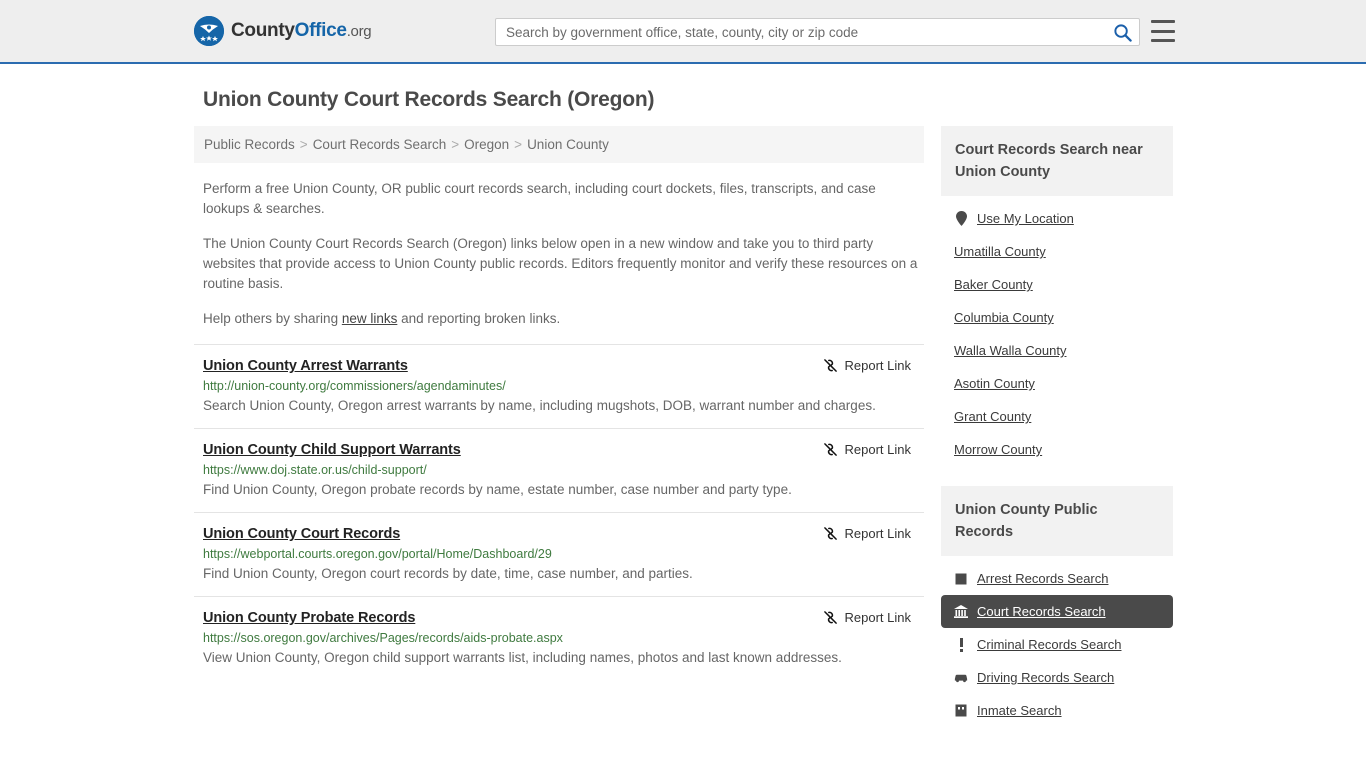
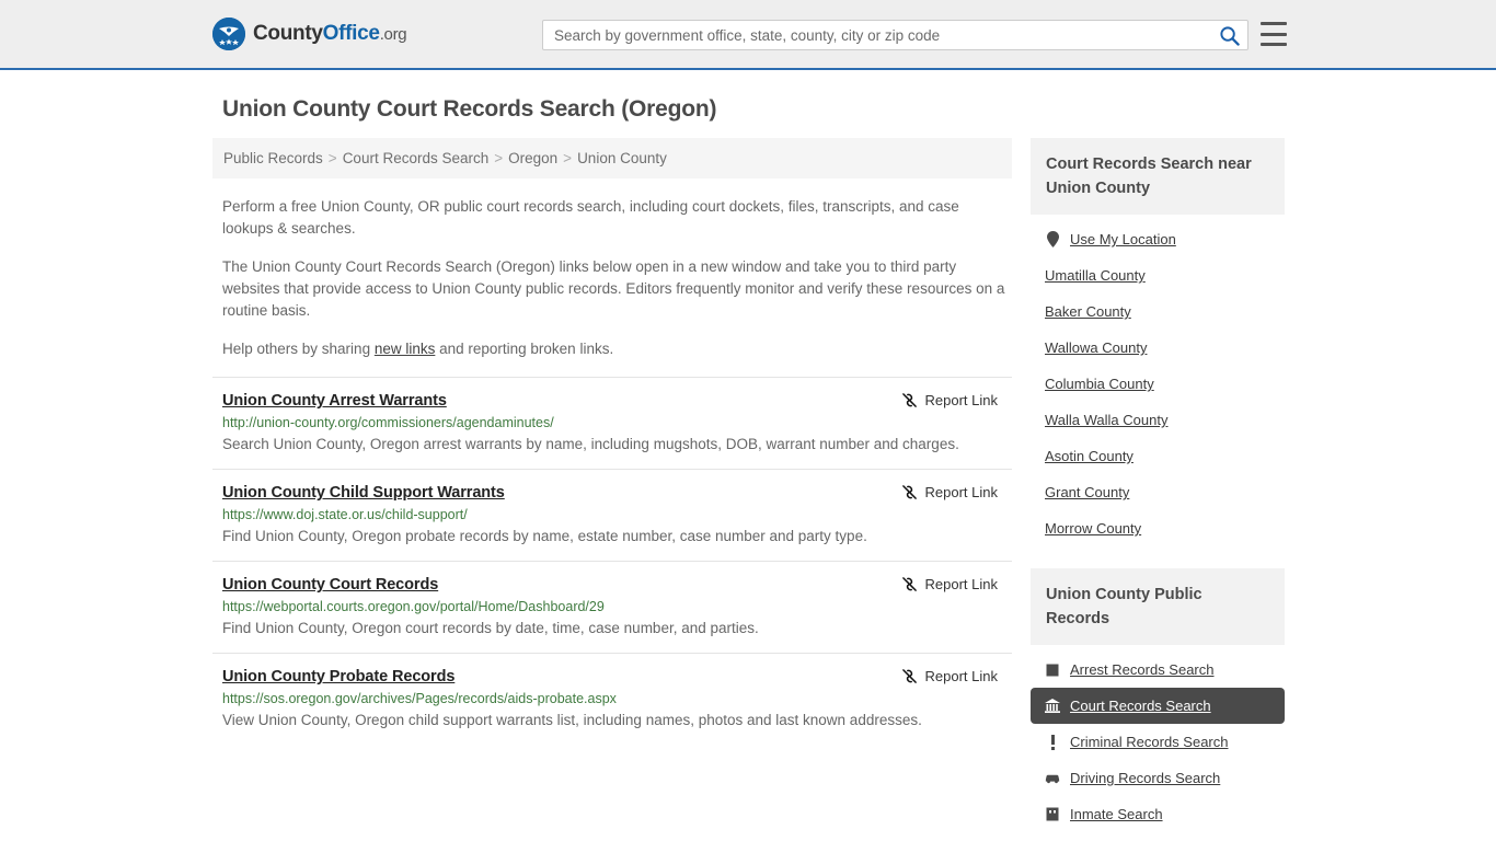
  CountyOffice.org
  Search by government office, state, county, city or zip code
  Union County Court Records Search (Oregon)
  Public Records > Court Records Search > Oregon > Union County
  Perform a free Union County, OR public court records search, including court dockets, files, transcripts, and case lookups & searches.
  The Union County Court Records Search (Oregon) links below open in a new window and take you to third party websites that provide access to Union County public records. Editors frequently monitor and verify these resources on a routine basis.
  Help others by sharing new links and reporting broken links.
  Union County Arrest Warrants
  Report Link
  http://union-county.org/commissioners/agendaminutes/
  Search Union County, Oregon arrest warrants by name, including mugshots, DOB, warrant number and charges.
  Union County Child Support Warrants
  Report Link
  https://www.doj.state.or.us/child-support/
  Find Union County, Oregon probate records by name, estate number, case number and party type.
  Union County Court Records
  Report Link
  https://webportal.courts.oregon.gov/portal/Home/Dashboard/29
  Find Union County, Oregon court records by date, time, case number, and parties.
  Union County Probate Records
  Report Link
  https://sos.oregon.gov/archives/Pages/records/aids-probate.aspx
  View Union County, Oregon child support warrants list, including names, photos and last known addresses.
  Court Records Search near Union County
  Use My Location
  Umatilla County
  Baker County
+ Wallowa County
  Columbia County
  Walla Walla County
  Asotin County
  Grant County
  Morrow County
  Union County Public Records
  Arrest Records Search
  Court Records Search
  Criminal Records Search
  Driving Records Search
  Inmate Search
